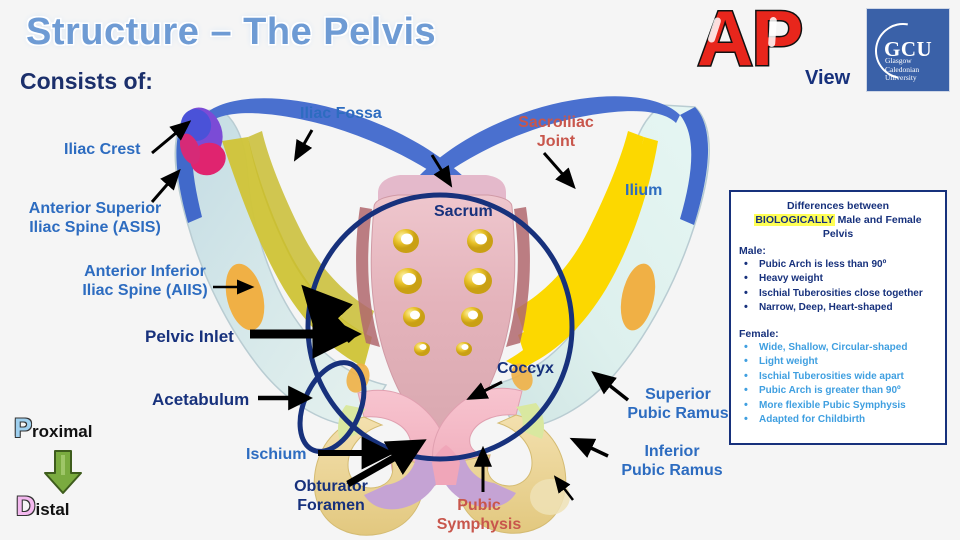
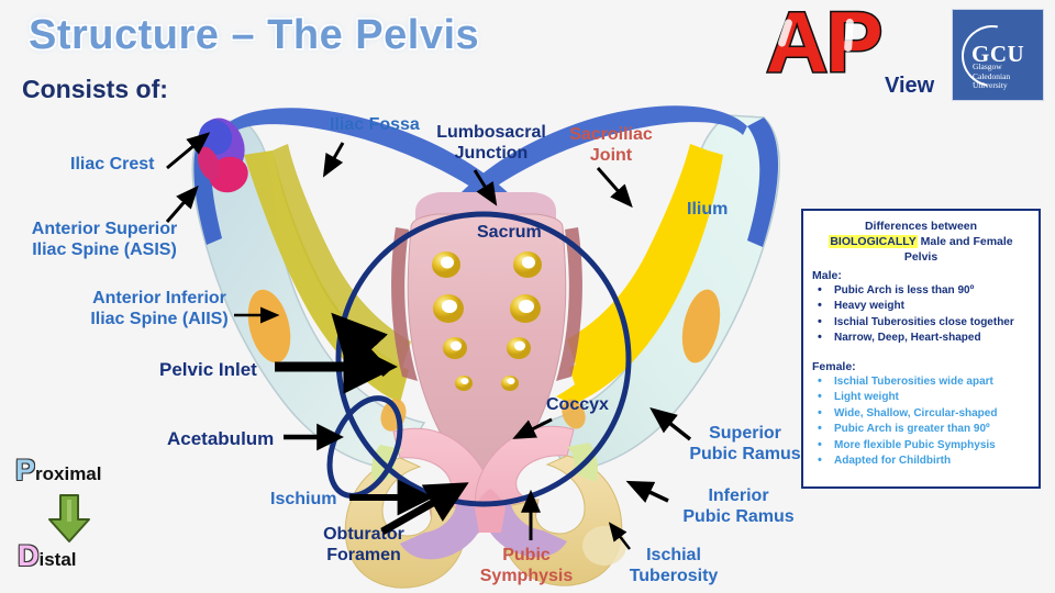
  Structure – The Pelvis
  Consists of:
  AP
  View
  GCU
  Glasgow Caledonian University
  Iliac Crest
  Anterior Superior
  Iliac Spine (ASIS)
  Anterior Inferior
  Iliac Spine (AIIS)
  Pelvic Inlet
  Acetabulum
  Iliac Fossa
+ Lumbosacral
+ Junction
  Sacroiliac
  Joint
  Sacrum
  Ilium
  Coccyx
  Ischium
  Obturator
  Foramen
  Pubic
  Symphysis
  Superior
  Pubic Ramus
  Inferior
  Pubic Ramus
+ Ischial
+ Tuberosity
  Proximal
  Distal
  Differences between
  BIOLOGICALLY Male and Female
  Pelvis
  Male:
  Pubic Arch is less than 90º
  Heavy weight
  Ischial Tuberosities close together
  Narrow, Deep, Heart-shaped
  Female:
- Wide, Shallow, Circular-shaped
+ Ischial Tuberosities wide apart
  Light weight
- Ischial Tuberosities wide apart
+ Wide, Shallow, Circular-shaped
  Pubic Arch is greater than 90º
  More flexible Pubic Symphysis
  Adapted for Childbirth
